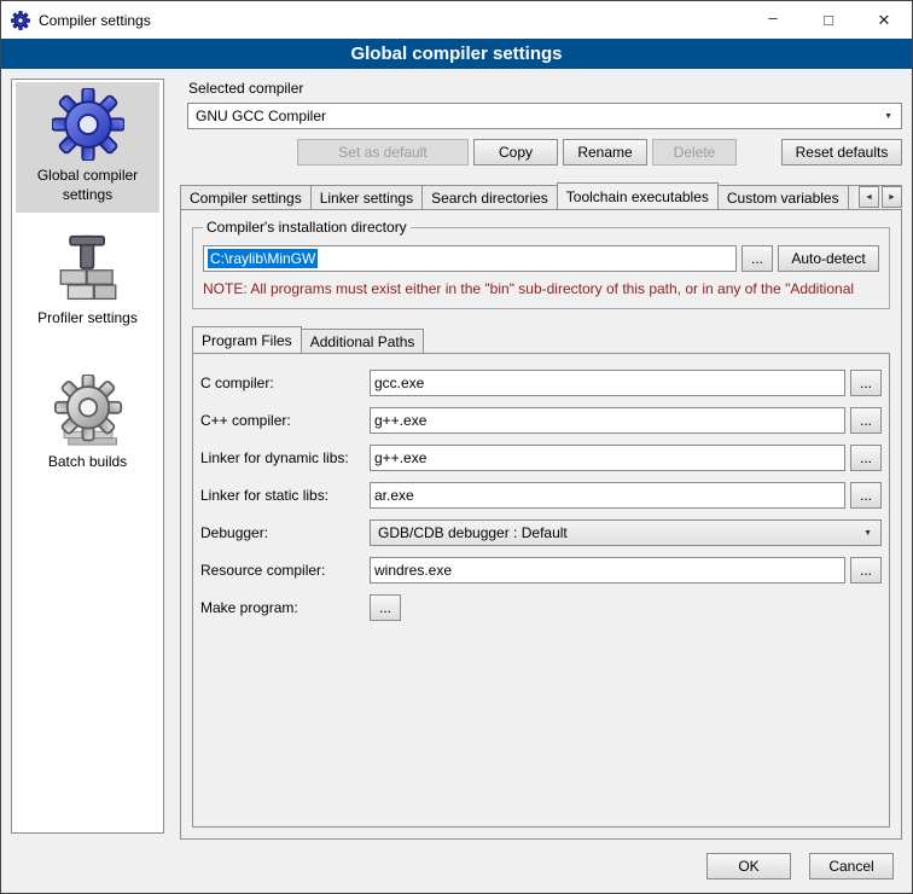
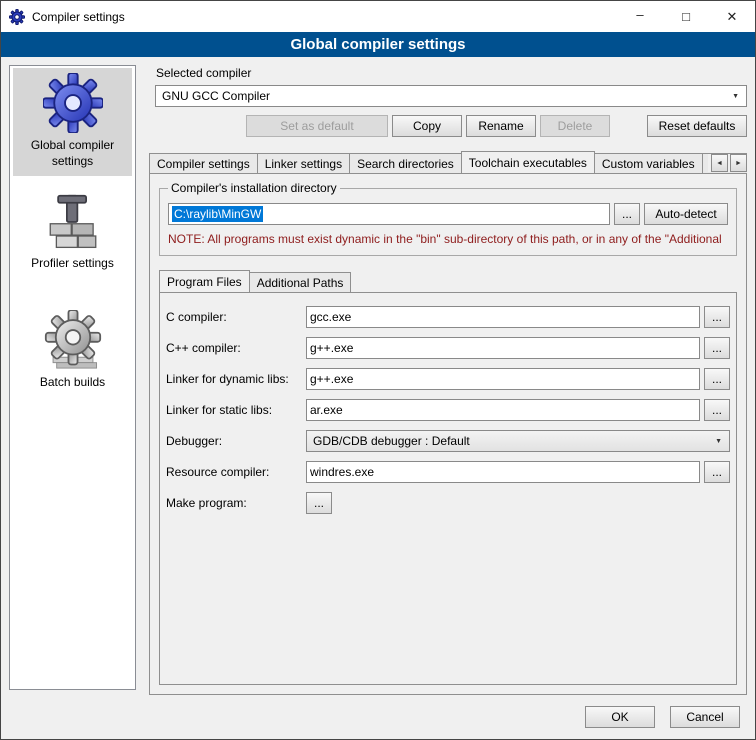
  Compiler settings
  –
  □
  ✕
  Global compiler settings
  Global compiler settings
  Profiler settings
  Batch builds
  Selected compiler
  GNU GCC Compiler
  Set as default
  Copy
  Rename
  Delete
  Reset defaults
  Compiler settings
  Linker settings
  Search directories
  Toolchain executables
  Custom variables
  Compiler's installation directory
  C:\raylib\MinGW
  ...
  Auto-detect
- NOTE: All programs must exist either in the "bin" sub-directory of this path, or in any of the "Additional
+ NOTE: All programs must exist dynamic in the "bin" sub-directory of this path, or in any of the "Additional
  Program Files
  Additional Paths
  C compiler:
  gcc.exe
  ...
  C++ compiler:
  g++.exe
  ...
  Linker for dynamic libs:
  g++.exe
  ...
  Linker for static libs:
  ar.exe
  ...
  Debugger:
  GDB/CDB debugger : Default
  Resource compiler:
  windres.exe
  ...
  Make program:
  ...
  OK
  Cancel
